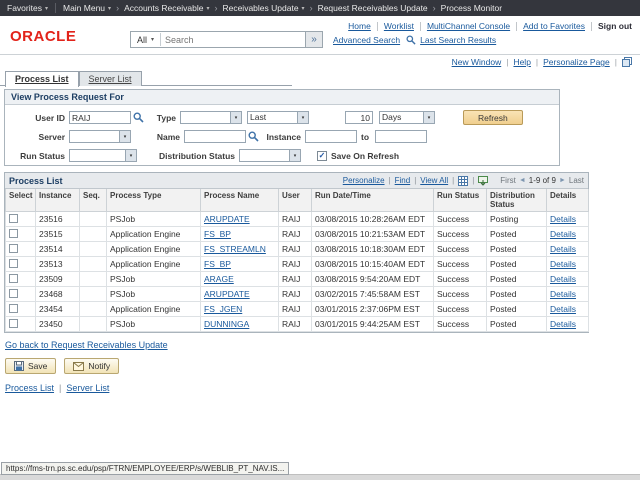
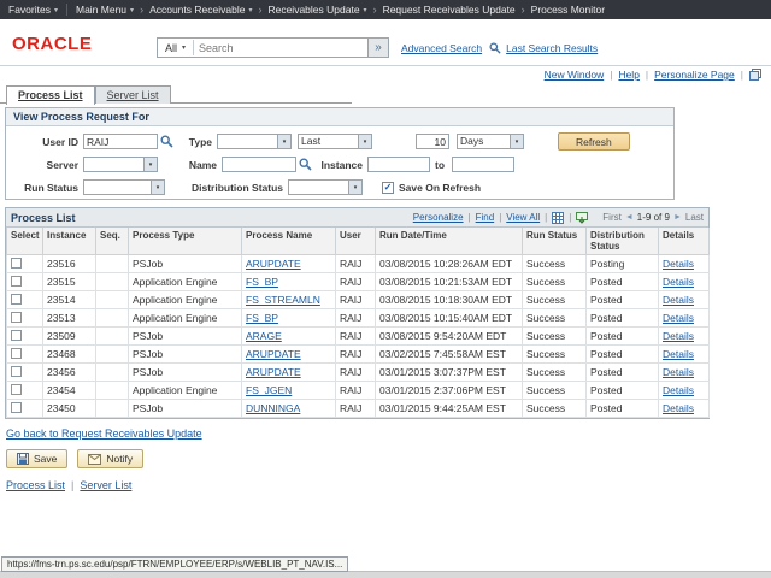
  Favorites
  Main Menu
  ›
  Accounts Receivable
  ›
  Receivables Update
  ›
  Request Receivables Update
  ›
  Process Monitor
  ORACLE
- Home
- Worklist
- MultiChannel Console
- Add to Favorites
- Sign out
  All
  Search
  »
  Advanced Search
  Last Search Results
  New Window
  |
  Help
  |
  Personalize Page
  |
  Process List
  Server List
  View Process Request For
  User ID
  RAIJ
  Type
  Last
  10
  Days
  Refresh
  Server
  Name
  Instance
  to
  Run Status
  Distribution Status
  ✓
  Save On Refresh
  Process List
  Personalize
  |
  Find
  |
  View All
  |
  |
  First
  1-9 of 9
  Last
  Select	Instance	Seq.	Process Type	Process Name	User	Run Date/Time	Run Status	Distribution Status	Details
  	23516		PSJob	ARUPDATE	RAIJ	03/08/2015 10:28:26AM EDT	Success	Posting	Details
  	23515		Application Engine	FS_BP	RAIJ	03/08/2015 10:21:53AM EDT	Success	Posted	Details
  	23514		Application Engine	FS_STREAMLN	RAIJ	03/08/2015 10:18:30AM EDT	Success	Posted	Details
  	23513		Application Engine	FS_BP	RAIJ	03/08/2015 10:15:40AM EDT	Success	Posted	Details
  	23509		PSJob	ARAGE	RAIJ	03/08/2015 9:54:20AM EDT	Success	Posted	Details
  	23468		PSJob	ARUPDATE	RAIJ	03/02/2015 7:45:58AM EST	Success	Posted	Details
+ 	23456		PSJob	ARUPDATE	RAIJ	03/01/2015 3:07:37PM EST	Success	Posted	Details
  	23454		Application Engine	FS_JGEN	RAIJ	03/01/2015 2:37:06PM EST	Success	Posted	Details
  	23450		PSJob	DUNNINGA	RAIJ	03/01/2015 9:44:25AM EST	Success	Posted	Details
  Go back to Request Receivables Update
  Save
  Notify
  Process List
  |
  Server List
  https://fms-trn.ps.sc.edu/psp/FTRN/EMPLOYEE/ERP/s/WEBLIB_PT_NAV.IS...
